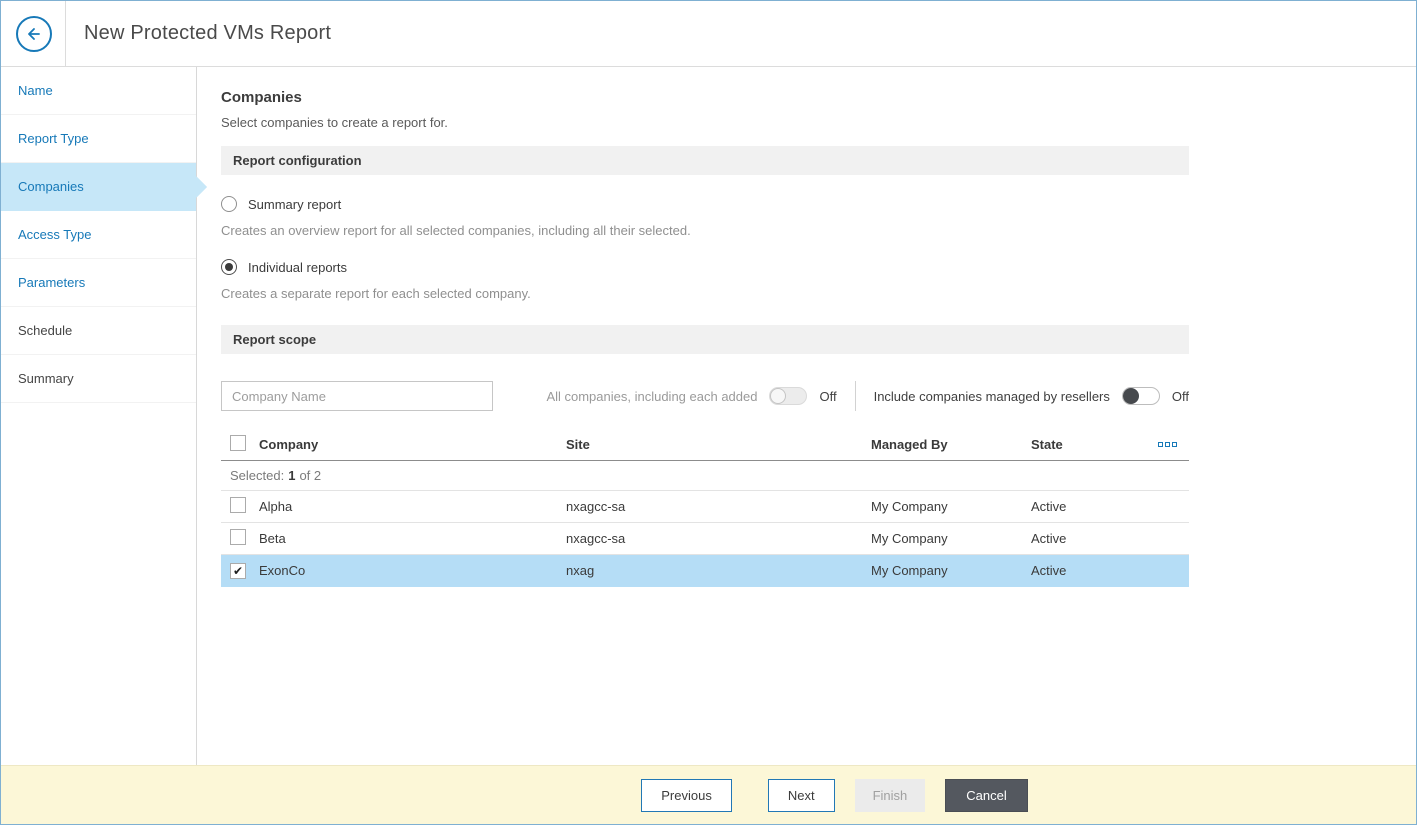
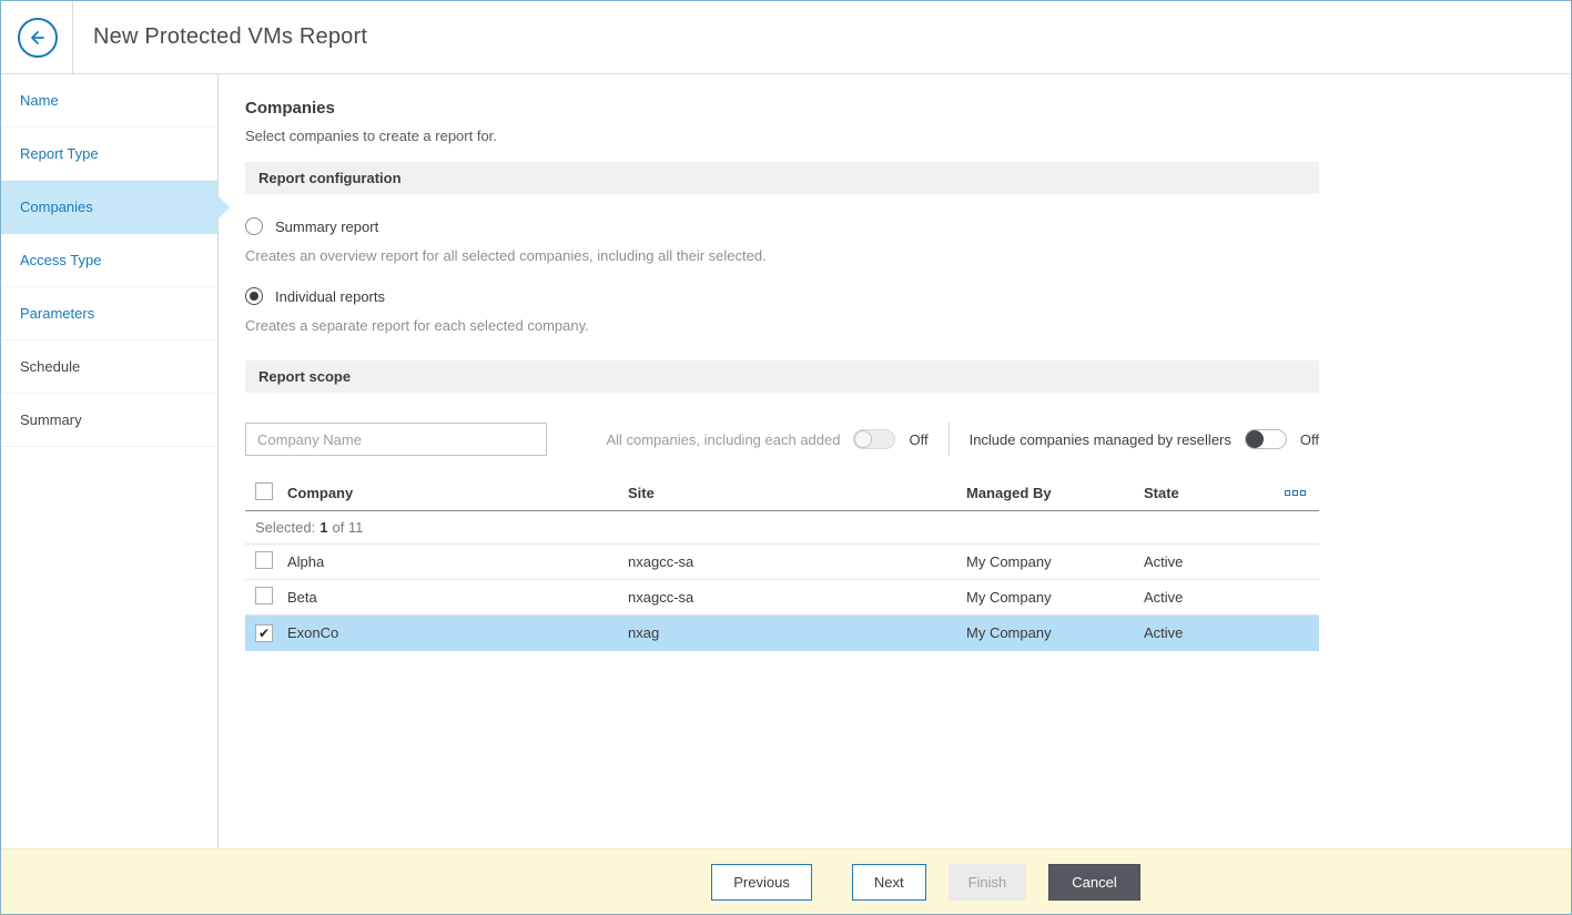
  New Protected VMs Report
  Name
  Report Type
  Companies
  Access Type
  Parameters
  Schedule
  Summary
  Companies
  Select companies to create a report for.
  Report configuration
  Summary report
  Creates an overview report for all selected companies, including all their selected.
  Individual reports
  Creates a separate report for each selected company.
  Report scope
  Company Name
  All companies, including each added
  Off
  Include companies managed by resellers
  Off
  Company
  Site
  Managed By
  State
  Selected:
  1
- of 2
+ of 11
  Alpha
  nxagcc-sa
  My Company
  Active
  Beta
  nxagcc-sa
  My Company
  Active
  ExonCo
  nxag
  My Company
  Active
  Previous
  Next
  Finish
  Cancel
